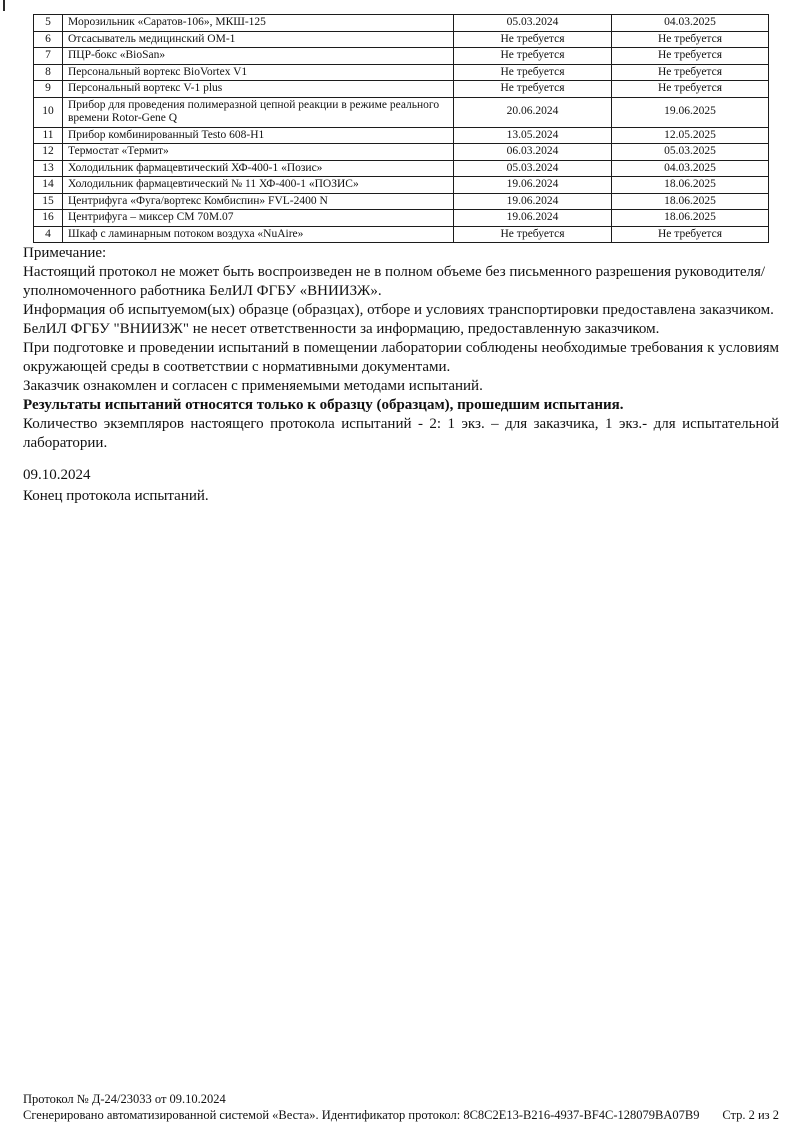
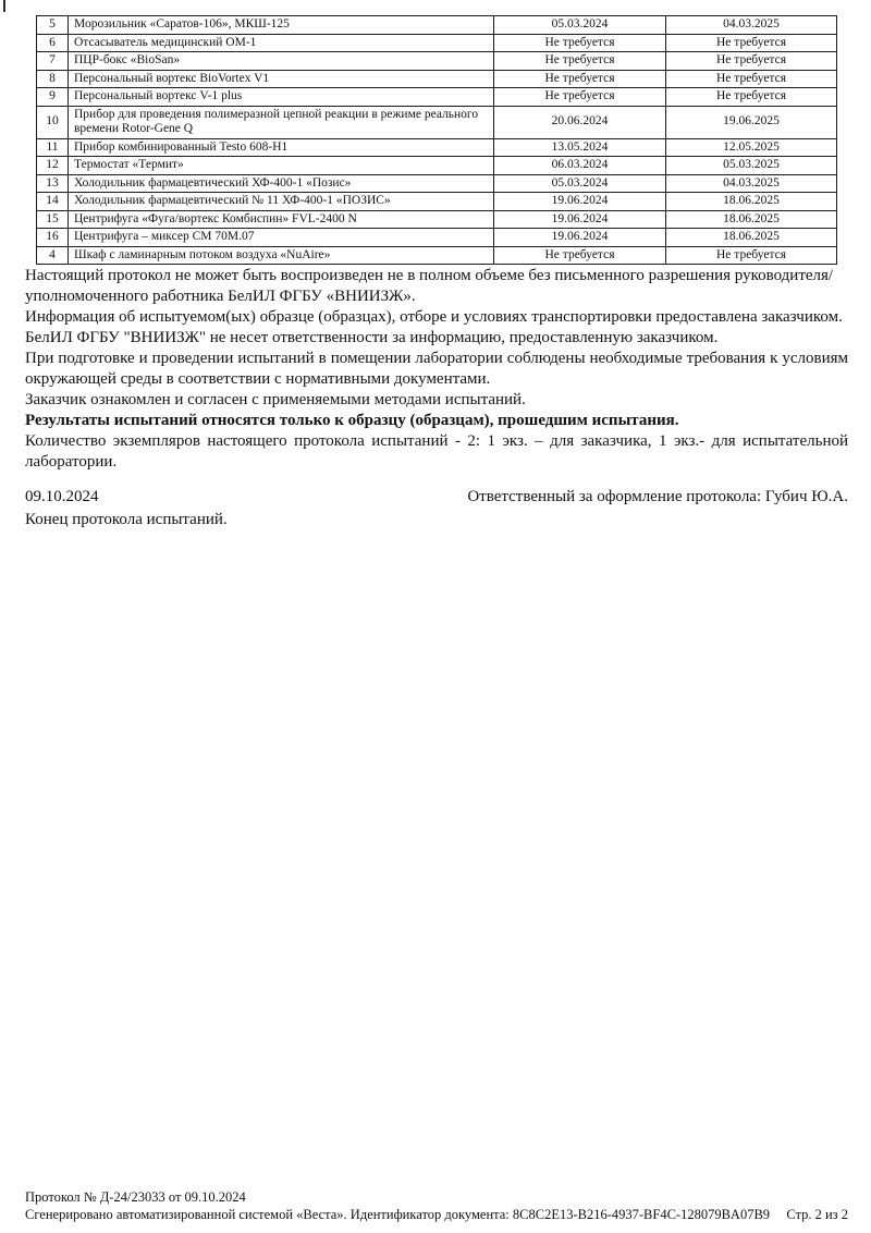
  5	Морозильник «Саратов-106», МКШ-125	05.03.2024	04.03.2025
  6	Отсасыватель медицинский ОМ-1	Не требуется	Не требуется
  7	ПЦР-бокс «BioSan»	Не требуется	Не требуется
  8	Персональный вортекс BioVortex V1	Не требуется	Не требуется
  9	Персональный вортекс V-1 plus	Не требуется	Не требуется
  10	Прибор для проведения полимеразной цепной реакции в режиме реального времени Rotor-Gene Q	20.06.2024	19.06.2025
  11	Прибор комбинированный Testo 608-H1	13.05.2024	12.05.2025
  12	Термостат «Термит»	06.03.2024	05.03.2025
  13	Холодильник фармацевтический ХФ-400-1 «Позис»	05.03.2024	04.03.2025
  14	Холодильник фармацевтический № 11 ХФ-400-1 «ПОЗИС»	19.06.2024	18.06.2025
  15	Центрифуга «Фуга/вортекс Комбиспин» FVL-2400 N	19.06.2024	18.06.2025
  16	Центрифуга – миксер СМ 70М.07	19.06.2024	18.06.2025
  4	Шкаф с ламинарным потоком воздуха «NuAire»	Не требуется	Не требуется
- Примечание:
  Настоящий протокол не может быть воспроизведен не в полном объеме без письменного разрешения руководителя/уполномоченного работника БелИЛ ФГБУ «ВНИИЗЖ».
  Информация об испытуемом(ых) образце (образцах), отборе и условиях транспортировки предоставлена заказчиком.
  БелИЛ ФГБУ "ВНИИЗЖ" не несет ответственности за информацию, предоставленную заказчиком.
  При подготовке и проведении испытаний в помещении лаборатории соблюдены необходимые требования к условиям окружающей среды в соответствии с нормативными документами.
  Заказчик ознакомлен и согласен с применяемыми методами испытаний.
  Результаты испытаний относятся только к образцу (образцам), прошедшим испытания.
  Количество экземпляров настоящего протокола испытаний - 2: 1 экз. – для заказчика, 1 экз.- для испытательной лаборатории.
  09.10.2024
+ Ответственный за оформление протокола: Губич Ю.А.
  Конец протокола испытаний.
  Протокол № Д-24/23033 от 09.10.2024
- Сгенерировано автоматизированной системой «Веста». Идентификатор протокол: 8C8C2E13-B216-4937-BF4C-128079BA07B9
+ Сгенерировано автоматизированной системой «Веста». Идентификатор документа: 8C8C2E13-B216-4937-BF4C-128079BA07B9
  Стр. 2 из 2
